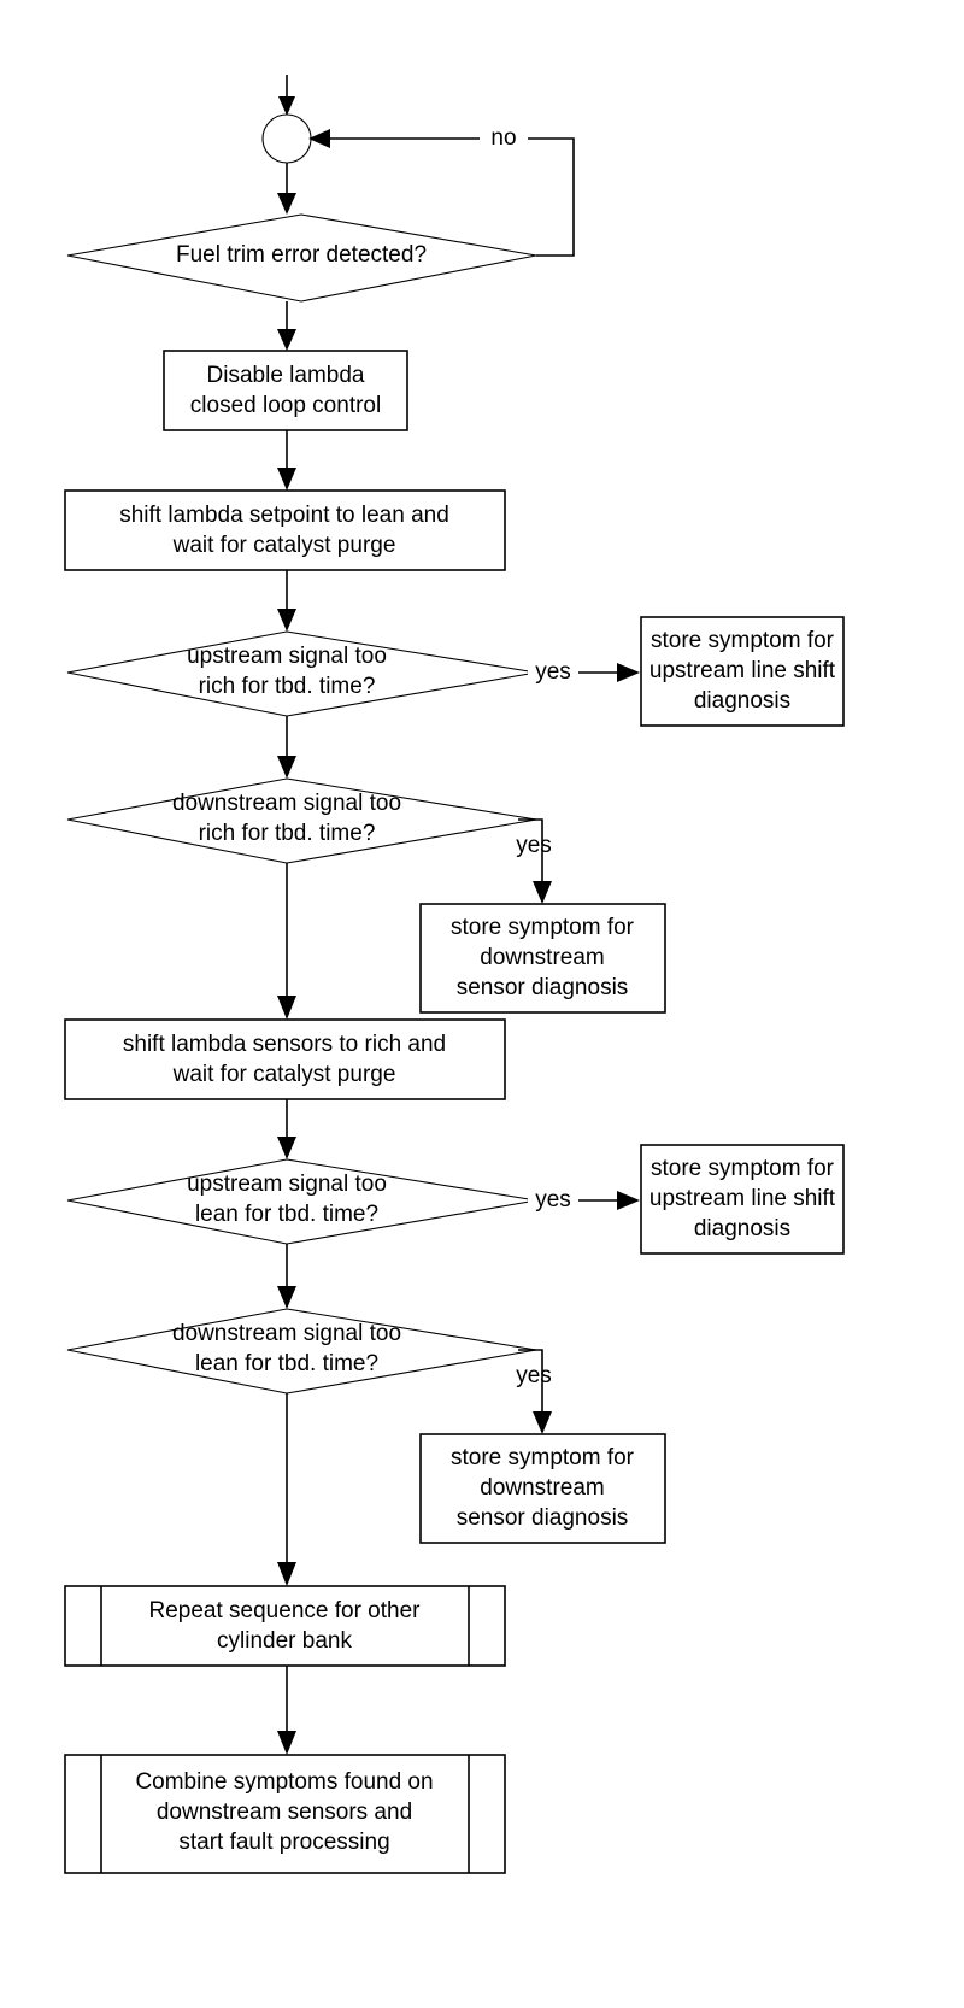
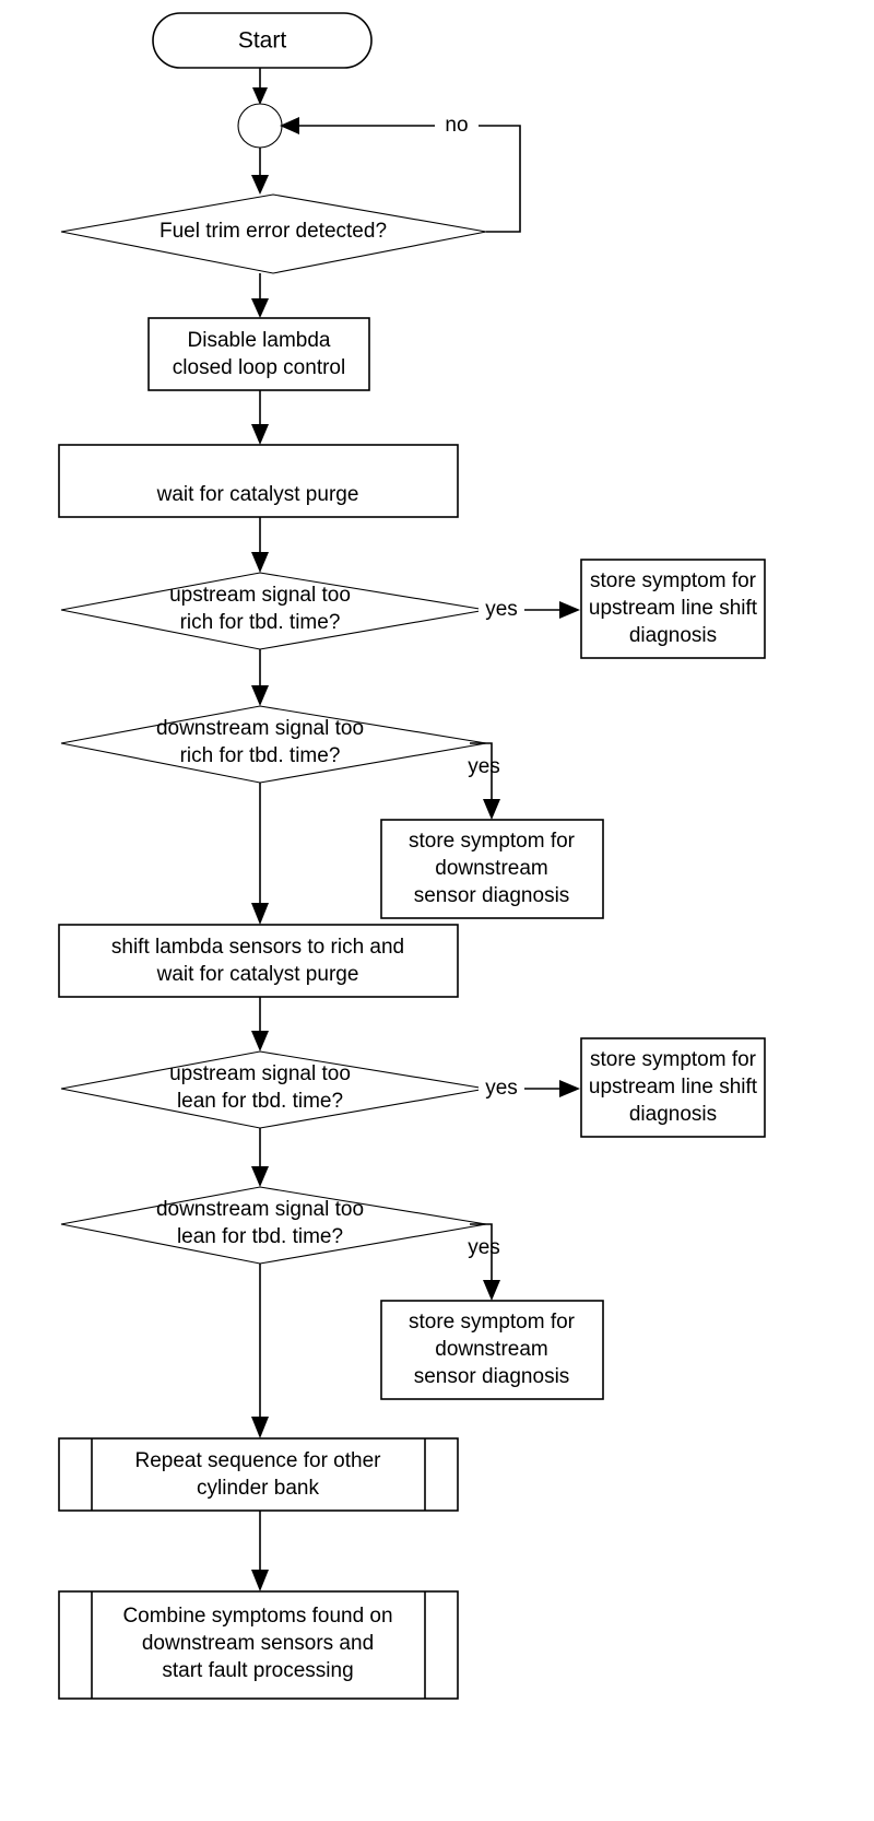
+ Start
  no
  Fuel trim error detected?
  Disable lambda
  closed loop control
- shift lambda setpoint to lean and
  wait for catalyst purge
  upstream signal too
  rich for tbd. time?
  yes
  store symptom for
  upstream line shift
  diagnosis
  downstream signal too
  rich for tbd. time?
  yes
  store symptom for
  downstream
  sensor diagnosis
  shift lambda sensors to rich and
  wait for catalyst purge
  upstream signal too
  lean for tbd. time?
  yes
  store symptom for
  upstream line shift
  diagnosis
  downstream signal too
  lean for tbd. time?
  yes
  store symptom for
  downstream
  sensor diagnosis
  Repeat sequence for other
  cylinder bank
  Combine symptoms found on
  downstream sensors and
  start fault processing
